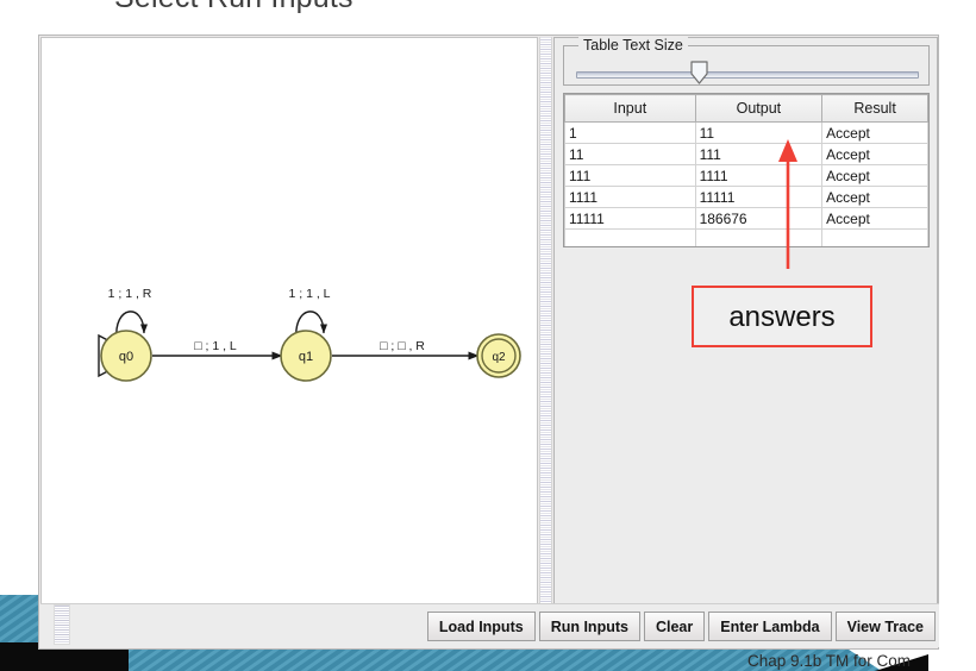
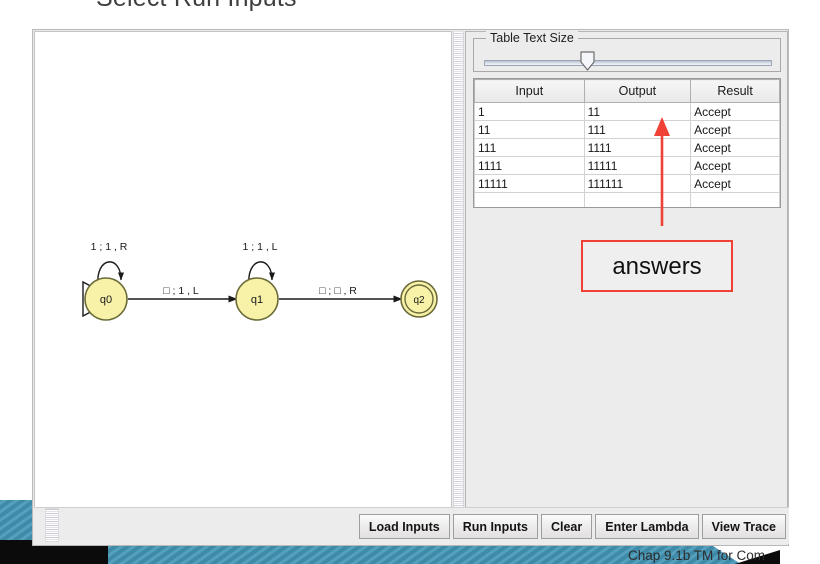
  q0
  q1
  q2
  1 ; 1 , R
  1 ; 1 , L
  □ ; 1 , L
  □ ; □ , R
  Table Text Size
  Input	Output	Result
  1	11	Accept
  11	111	Accept
  111	1111	Accept
  1111	11111	Accept
- 11111	186676	Accept
+ 11111	111111	Accept
  answers
  Load Inputs
  Run Inputs
  Clear
  Enter Lambda
  View Trace
  Chap 9.1b TM for Com
